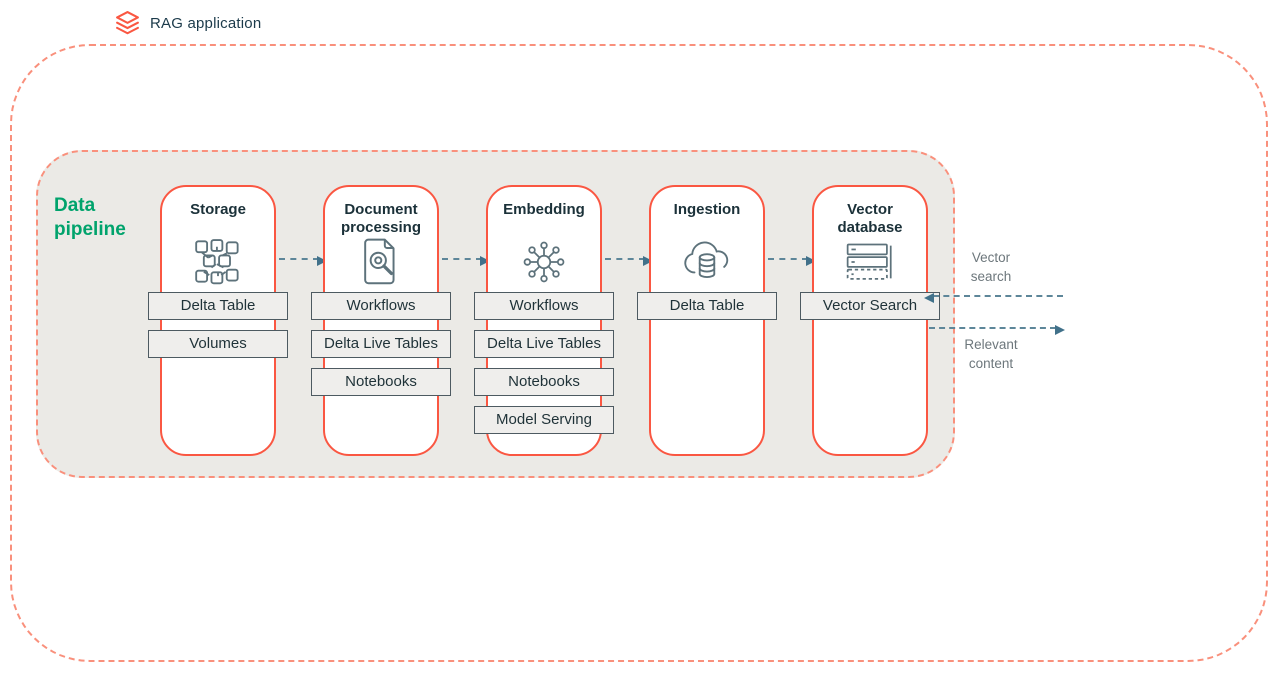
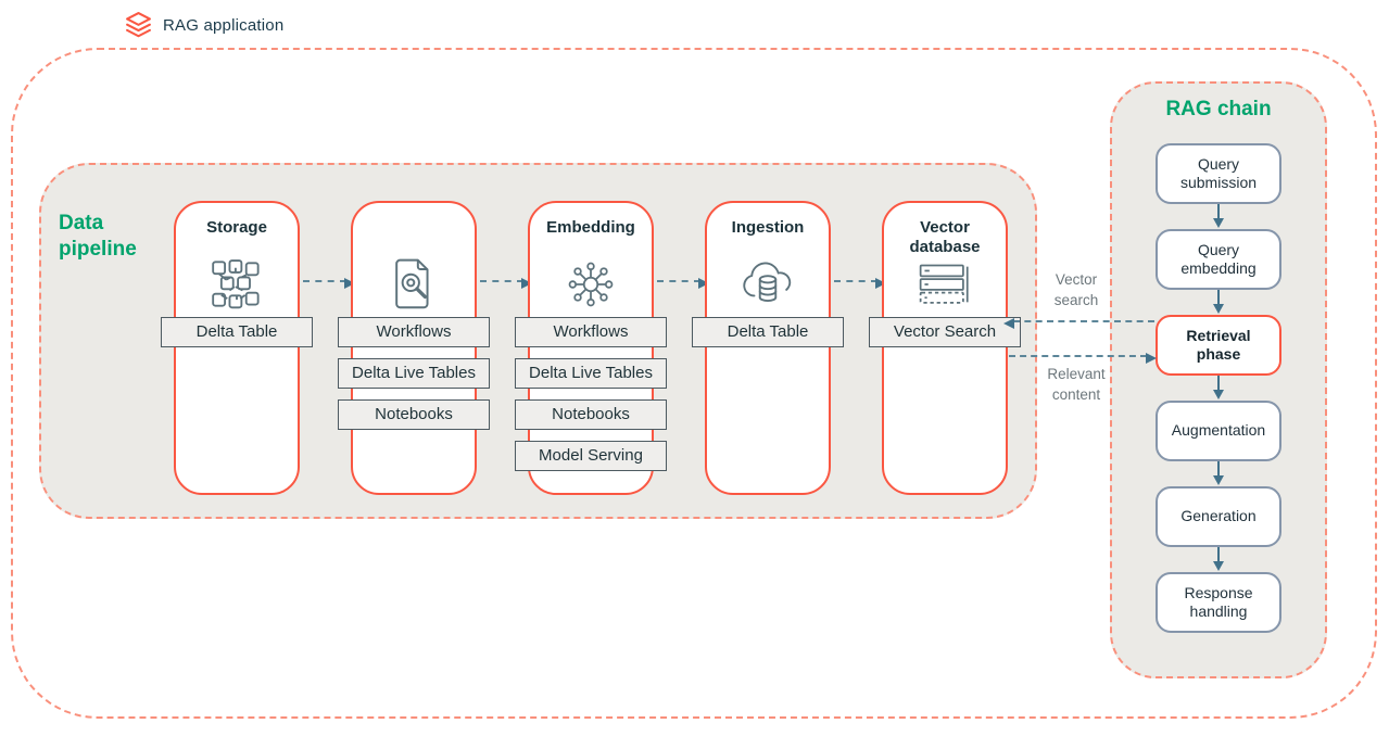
  RAG application
  Data pipeline
  Storage
  Delta Table
- Volumes
- Document processing
  Workflows
  Delta Live Tables
  Notebooks
  Embedding
  Workflows
  Delta Live Tables
  Notebooks
  Model Serving
  Ingestion
  Delta Table
  Vector database
  Vector Search
+ RAG chain
+ Query submission
+ Query embedding
+ Retrieval phase
+ Augmentation
+ Generation
+ Response handling
  Vector search
  Relevant content
